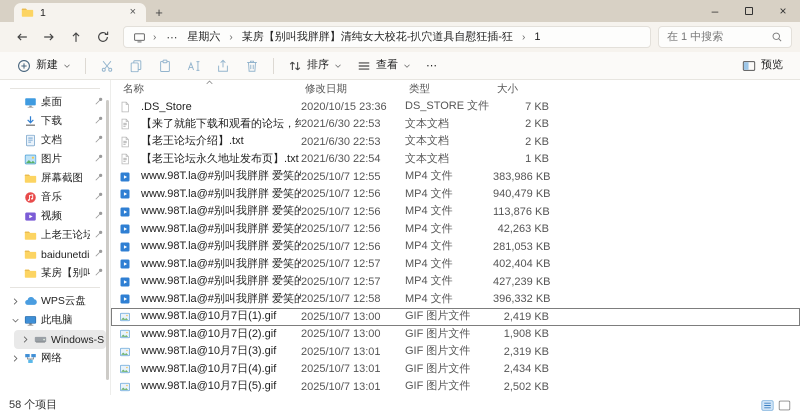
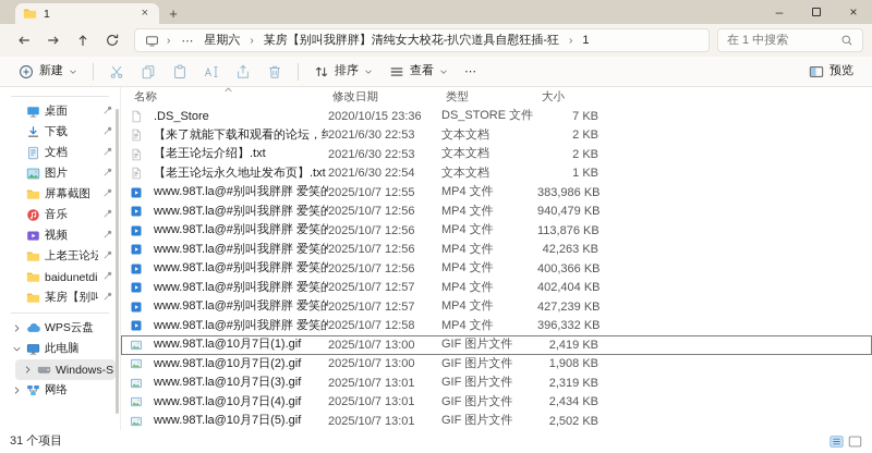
  1
  ×
  +
  –
  ×
  ›
  ⋯
  星期六
  ›
  某房【别叫我胖胖】清纯女大校花-扒穴道具自慰狂插-狂
  ›
  1
  在 1 中搜索
  新建
  排序
  查看
  ⋯
  预览
  桌面
  下载
  文档
  图片
  屏幕截图
  音乐
  视频
  上老王论坛
  baidunetdi
  某房【别叫
  WPS云盘
  此电脑
  Windows-S
  网络
  名称
  修改日期
  类型
  大小
  .DS_Store
  2020/10/15 23:36
  DS_STORE 文件
  7 KB
  2021/6/30 22:53
  文本文档
  2 KB
  【老王论坛介绍】.txt
  2021/6/30 22:53
  文本文档
  2 KB
  【老王论坛永久地址发布页】.txt
  2021/6/30 22:54
  文本文档
  1 KB
  www.98T.la@#别叫我胖胖 爱笑的
  2025/10/7 12:55
  MP4 文件
  383,986 KB
  www.98T.la@#别叫我胖胖 爱笑的
  2025/10/7 12:56
  MP4 文件
  940,479 KB
  www.98T.la@#别叫我胖胖 爱笑的
  2025/10/7 12:56
  MP4 文件
  113,876 KB
  www.98T.la@#别叫我胖胖 爱笑的
  2025/10/7 12:56
  MP4 文件
  42,263 KB
  www.98T.la@#别叫我胖胖 爱笑的
  2025/10/7 12:56
  MP4 文件
- 281,053 KB
+ 400,366 KB
  www.98T.la@#别叫我胖胖 爱笑的
  2025/10/7 12:57
  MP4 文件
  402,404 KB
  www.98T.la@#别叫我胖胖 爱笑的
  2025/10/7 12:57
  MP4 文件
  427,239 KB
  www.98T.la@#别叫我胖胖 爱笑的
  2025/10/7 12:58
  MP4 文件
  396,332 KB
  www.98T.la@10月7日(1).gif
  2025/10/7 13:00
  GIF 图片文件
  2,419 KB
  www.98T.la@10月7日(2).gif
  2025/10/7 13:00
  GIF 图片文件
  1,908 KB
  www.98T.la@10月7日(3).gif
  2025/10/7 13:01
  GIF 图片文件
  2,319 KB
  www.98T.la@10月7日(4).gif
  2025/10/7 13:01
  GIF 图片文件
  2,434 KB
  www.98T.la@10月7日(5).gif
  2025/10/7 13:01
  GIF 图片文件
  2,502 KB
- 58 个项目
+ 31 个项目
